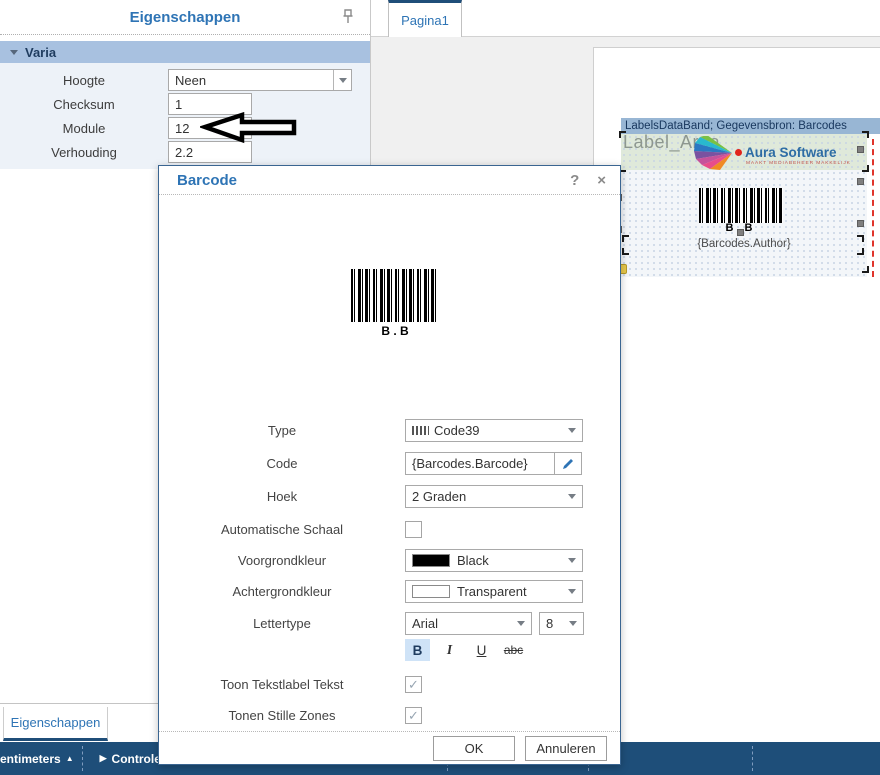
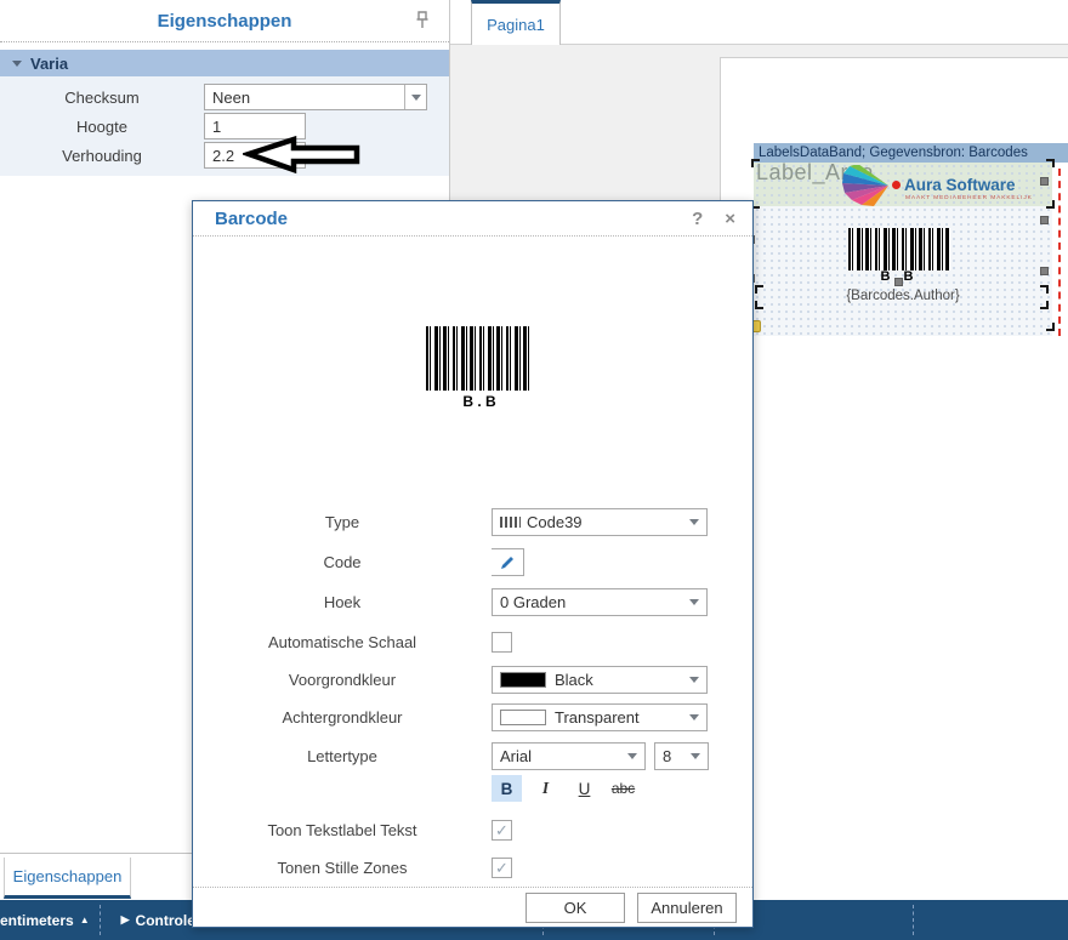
  Eigenschappen
  Varia
- Hoogte
+ Checksum
  Neen
- Checksum
+ Hoogte
  1
- Module
- 12
  Verhouding
  2.2
  Pagina1
  LabelsDataBand; Gegevensbron: Barcodes
  Label_Ar
  Aura Software
  B.B
  {Barcodes.Author}
  Eigenschappen
  entimeters
  ▲
  ▶
  Control
  Barcode
  ?
  ×
  B . B
  Type
  Code39
  Code
- {Barcodes.Barcode}
  Hoek
- 2 Graden
+ 0 Graden
  Automatische Schaal
  Voorgrondkleur
  Black
  Achtergrondkleur
  Transparent
  Lettertype
  Arial
  8
  B
  I
  U
  abc
  Toon Tekstlabel Tekst
  ✓
  Tonen Stille Zones
  ✓
  OK
  Annuleren
